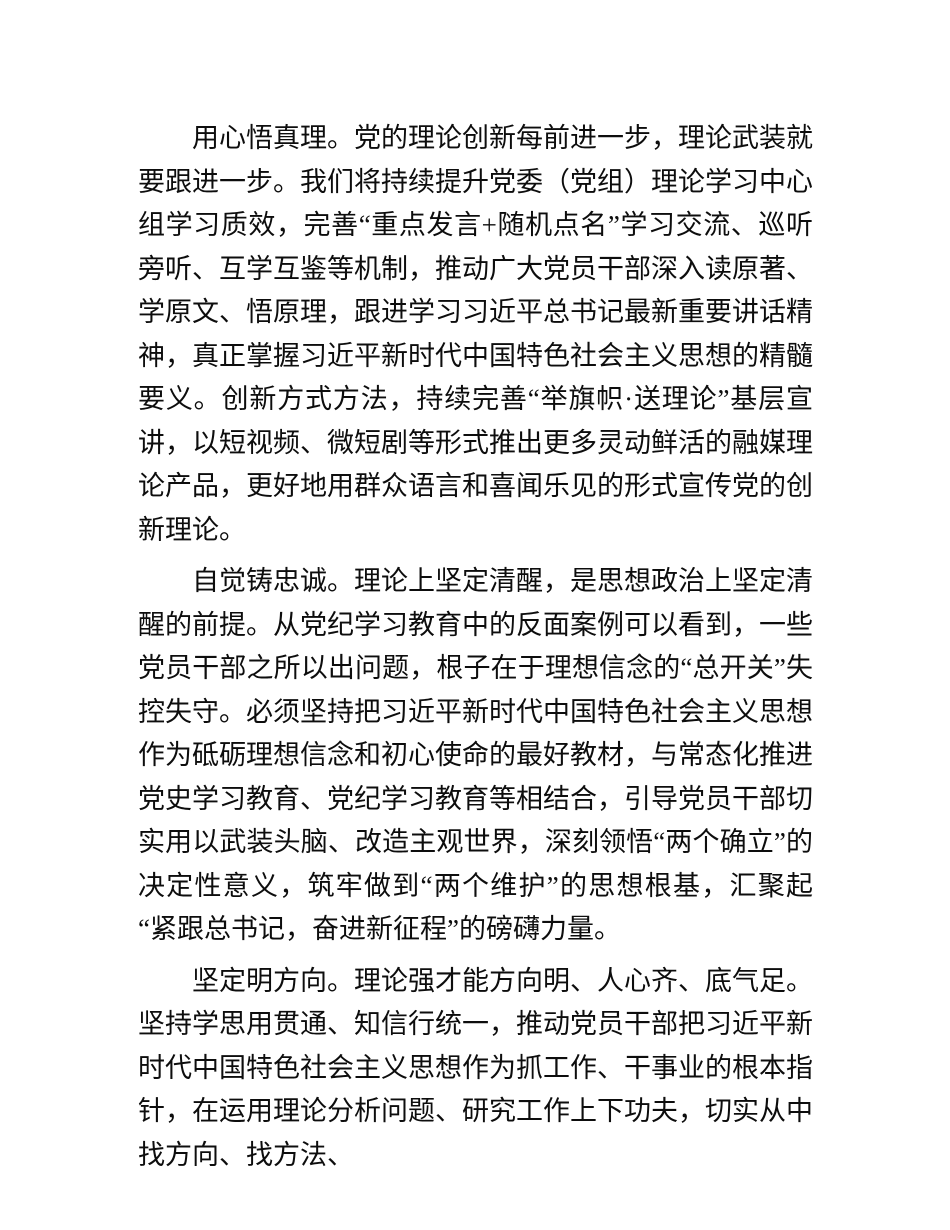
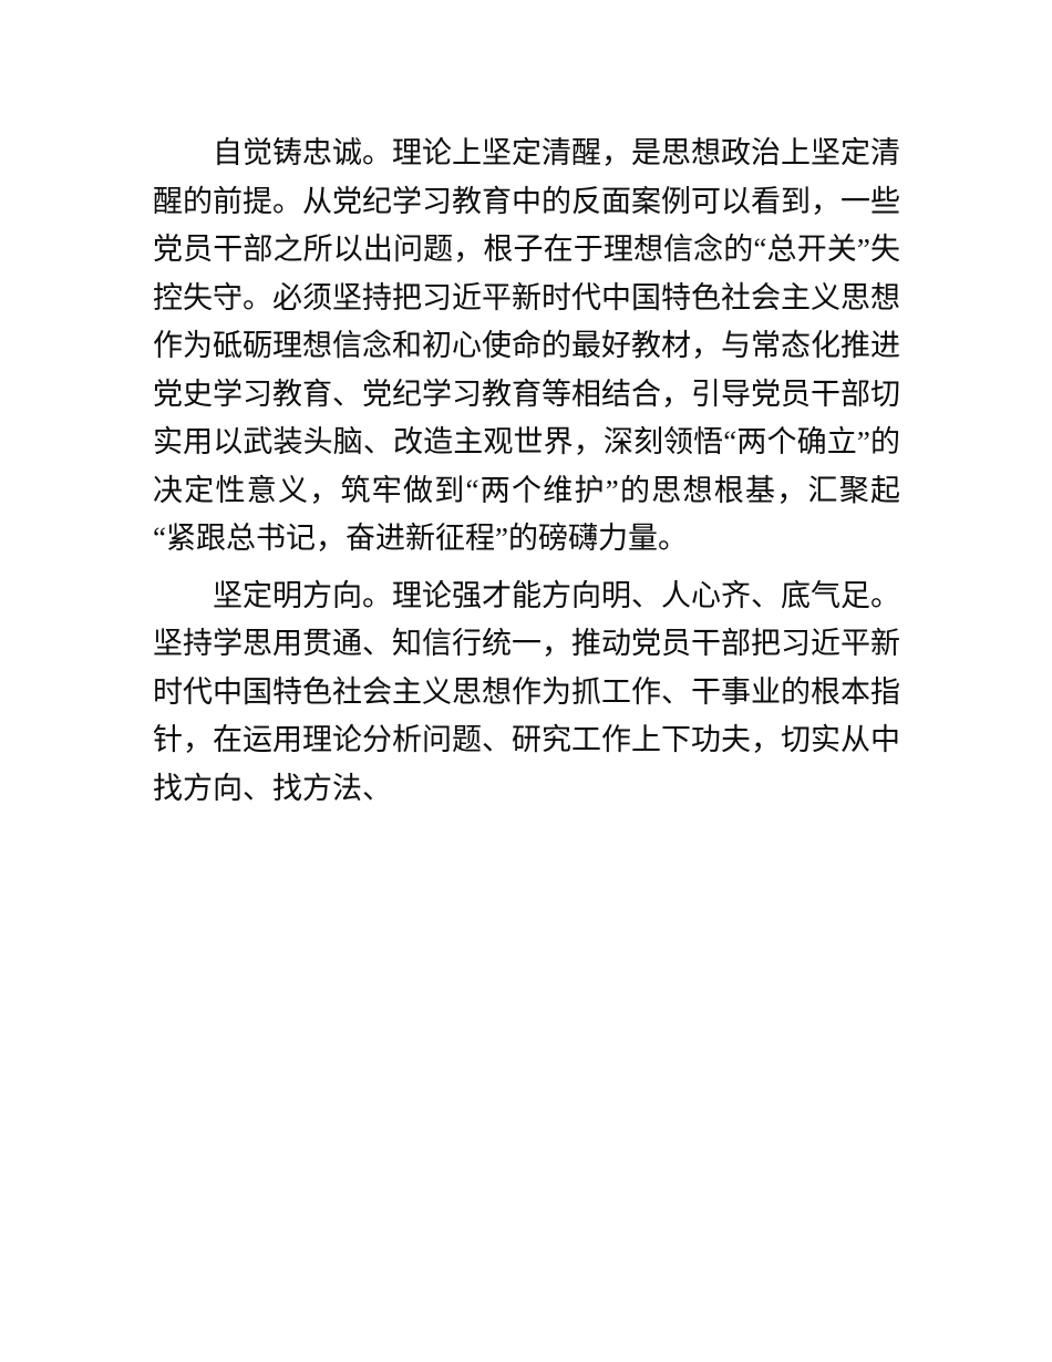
- 用心悟真理。党的理论创新每前进一步，理论武装就要跟进一步。我们将持续提升党委（党组）理论学习中心组学习质效，完善“重点发言+随机点名”学习交流、巡听旁听、互学互鉴等机制，推动广大党员干部深入读原著、学原文、悟原理，跟进学习习近平总书记最新重要讲话精神，真正掌握习近平新时代中国特色社会主义思想的精髓要义。创新方式方法，持续完善“举旗帜·送理论”基层宣讲，以短视频、微短剧等形式推出更多灵动鲜活的融媒理论产品，更好地用群众语言和喜闻乐见的形式宣传党的创新理论。
  自觉铸忠诚。理论上坚定清醒，是思想政治上坚定清醒的前提。从党纪学习教育中的反面案例可以看到，一些党员干部之所以出问题，根子在于理想信念的“总开关”失控失守。必须坚持把习近平新时代中国特色社会主义思想作为砥砺理想信念和初心使命的最好教材，与常态化推进党史学习教育、党纪学习教育等相结合，引导党员干部切实用以武装头脑、改造主观世界，深刻领悟“两个确立”的决定性意义，筑牢做到“两个维护”的思想根基，汇聚起“紧跟总书记，奋进新征程”的磅礴力量。
  坚定明方向。理论强才能方向明、人心齐、底气足。坚持学思用贯通、知信行统一，推动党员干部把习近平新时代中国特色社会主义思想作为抓工作、干事业的根本指针，在运用理论分析问题、研究工作上下功夫，切实从中找方向、找方法、
